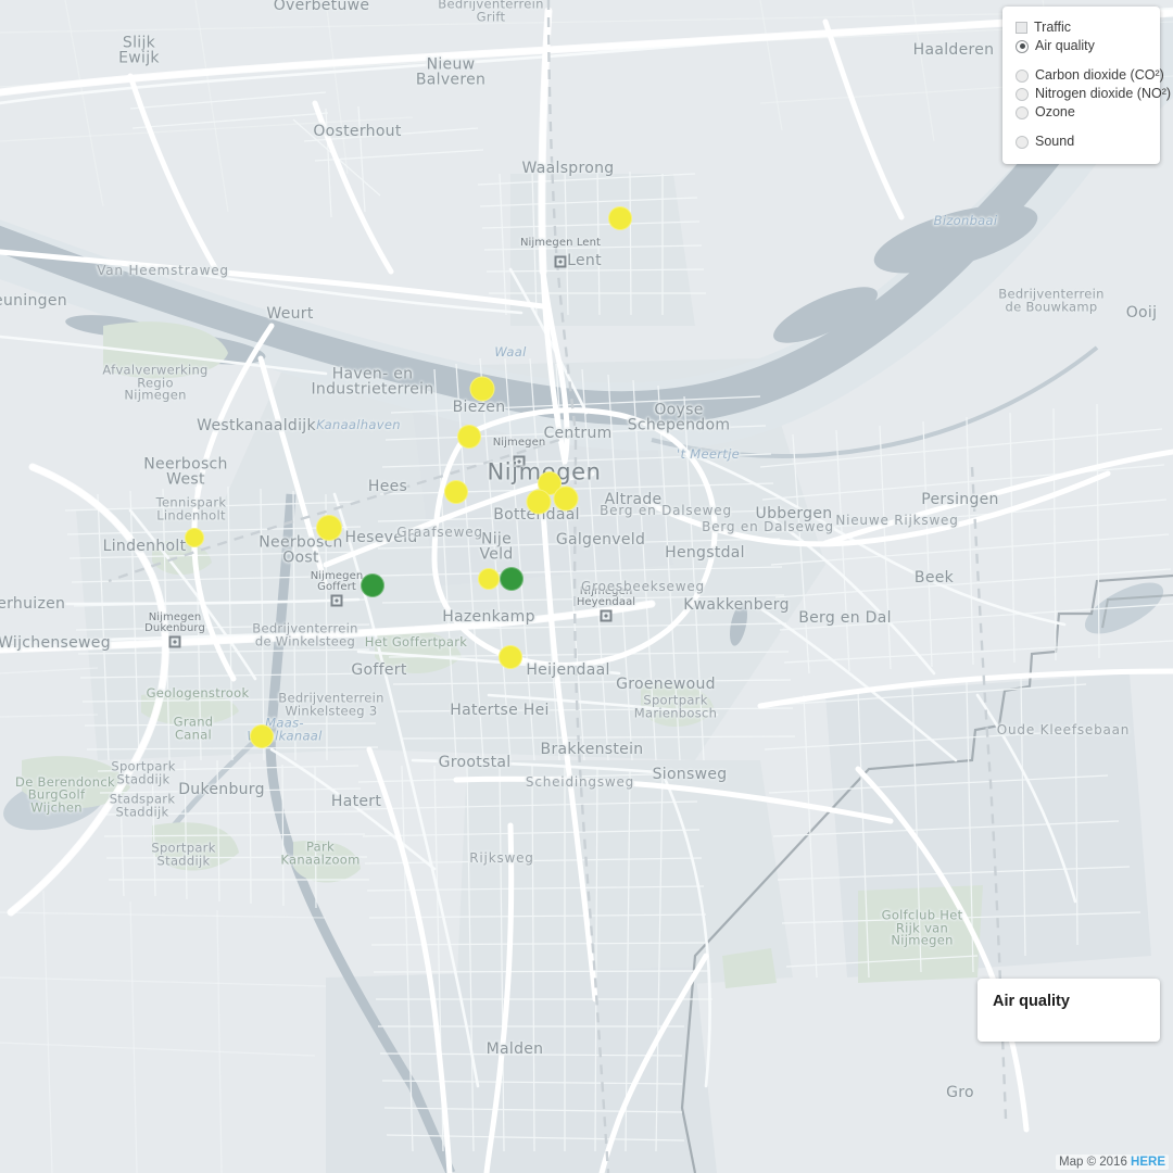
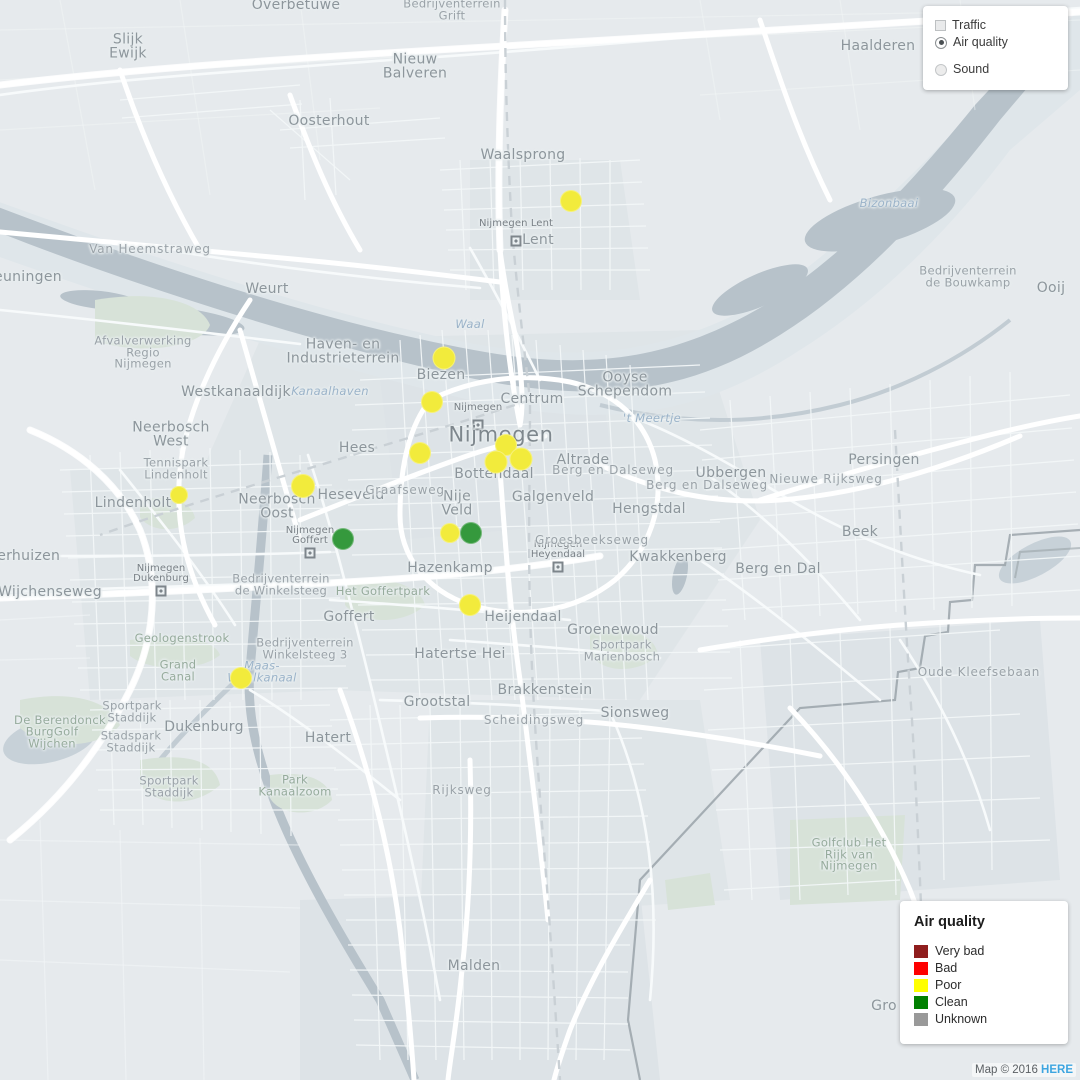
  Overbetuwe
  Bedrijventerrein
  Grift
  Slijk
  Ewijk
  Nieuw
  Balveren
  Haalderen
  Oosterhout
  Waalsprong
  Bizonbaai
  Nijmegen Lent
  Lent
  Van Heemstraweg
  Bedrijventerrein
  de Bouwkamp
  uningen
  Weurt
  Ooij
  Afvalverwerking
  Regio
  Nijmegen
  Haven- en
  Industrieterrein
  Kanaalhaven
  Waal
  Biezen
  Centrum
  Ooyse
  Schependom
  Westkanaaldijk
  Nijmegen
  't Meertje
  Neerbosch
  West
  Hees
  Nijmgen
  Altrade
  Ubbergen
  Persingen
  Tennispark
  Lindenholt
  Bottendaal
  Galgenveld
  Heseveld
  Neerbosch
  Oost
  Nije
  Veld
  Hengstdal
  Lindenholt
  erhuizen
  Beek
  Nijmegen
  Heyendaal
  Kwakkenberg
  Berg en Dal
  Nijmegen
  Dukenburg
  Nijmegen
  Goffert
  Wijchenseweg
  Hazenkamp
  Het Goffertpark
  Bedrijventerrein
  de Winkelsteeg
  Goffert
  Heijendaal
  Groenewoud
  Geologenstrook
  Bedrijventerrein
  Winkelsteeg 3
  Sportpark
  Marienbosch
  Hatertse Hei
  Grand
  Canal
  Maas-
  lkanaal
  Brakkenstein
  Grootstal
  Sionsweg
  Scheidingsweg
  Oude Kleefsebaan
  Sportpark
  Staddijk
  De Berendonck
  BurgGolf
  Wijchen
  Stadspark
  Staddijk
  Dukenburg
  Hatert
  Sportpark
  Staddijk
  Park
  Kanaalzoom
  Rijksweg
  Golfclub Het
  Rijk van
  Nijmegen
  Malden
  Gro
  Berg en Dalseweg
  Berg en Dalseweg
  Nieuwe Rijksweg
  Groesbeekseweg
  Graafseweg
  Traffic
  Air quality
- Carbon dioxide (CO²)
- Nitrogen dioxide (NO²)
- Ozone
  Sound
  Air quality
+ Very bad
+ Bad
+ Poor
+ Clean
+ Unknown
  Map © 2016 HERE
